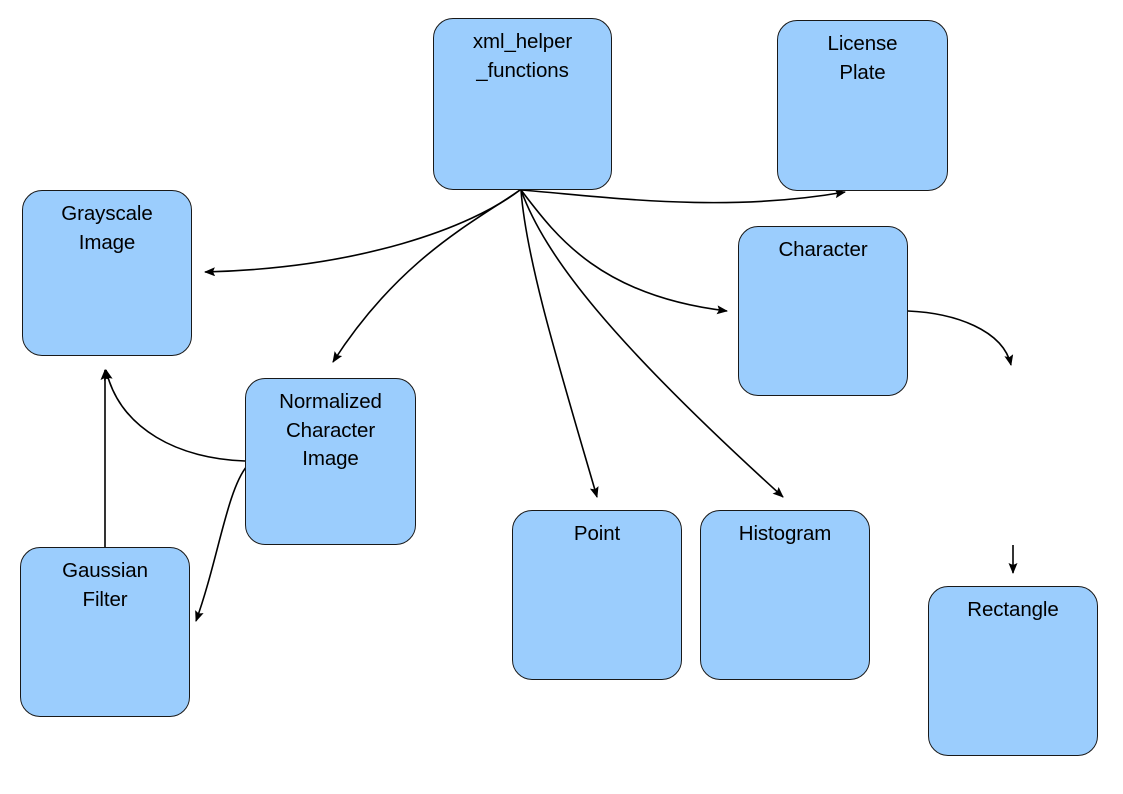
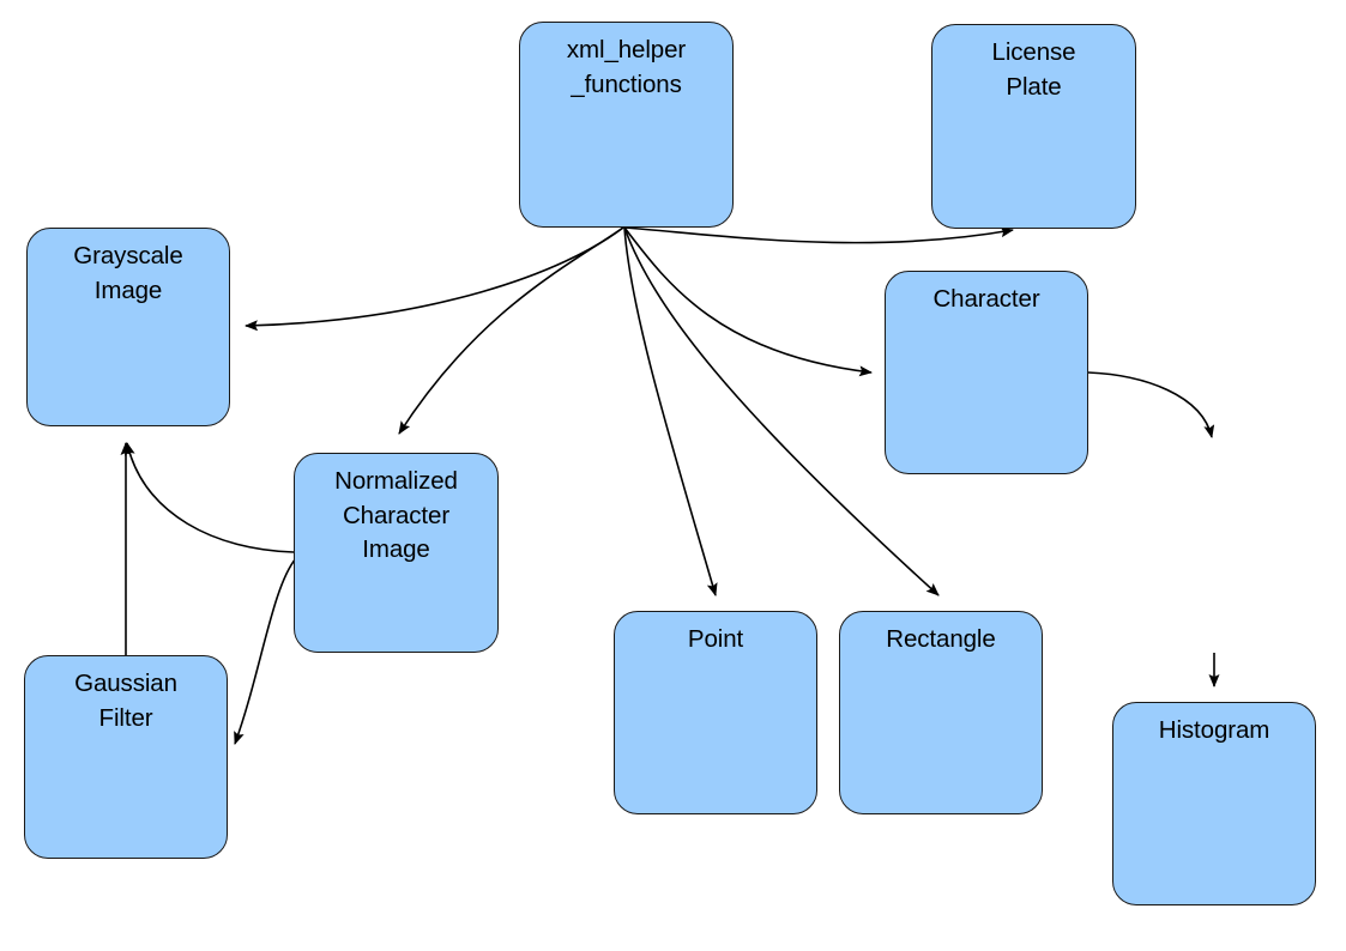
  xml_helper
  _functions
  License
  Plate
  Grayscale
  Image
  Character
  Normalized
  Character
  Image
  Point
- Histogram
+ Rectangle
  Gaussian
  Filter
- Rectangle
+ Histogram
